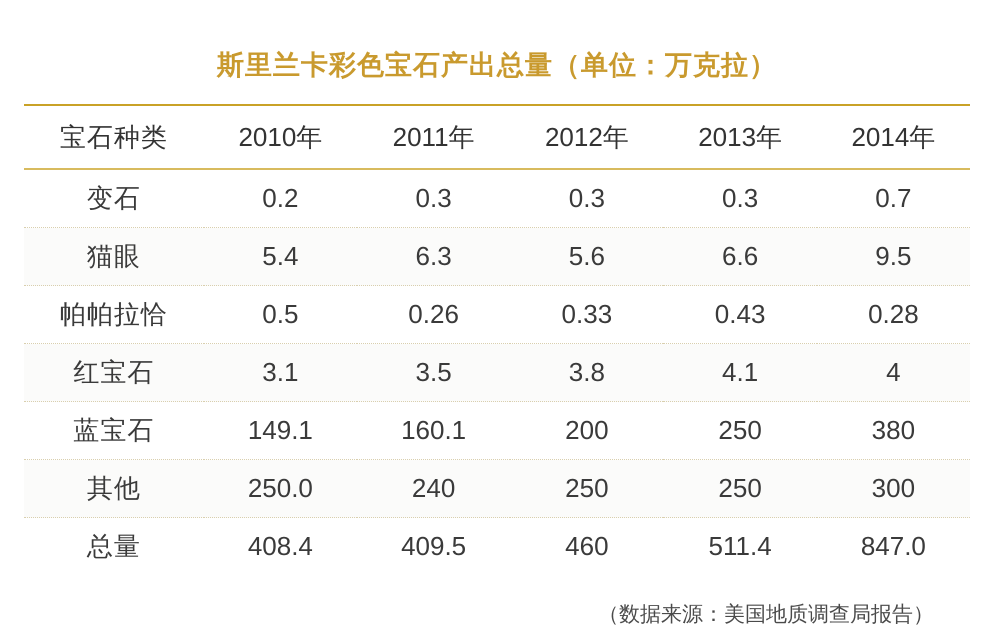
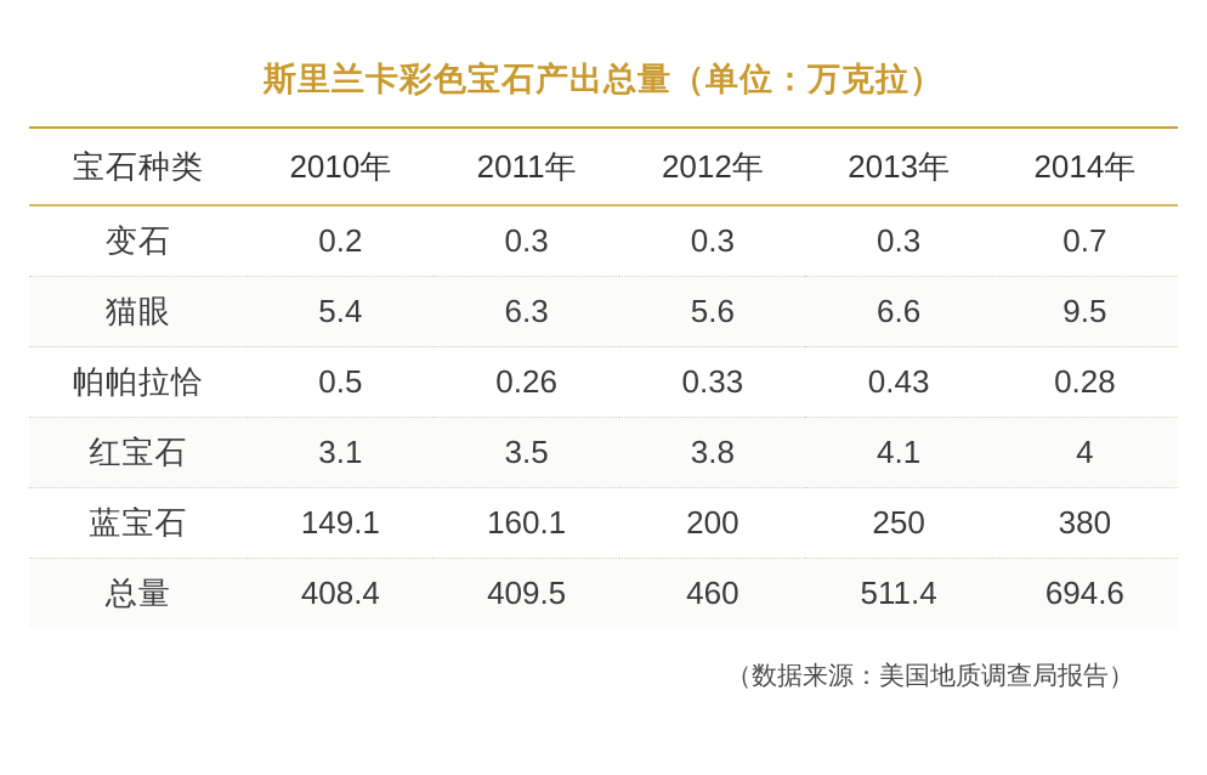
  斯里兰卡彩色宝石产出总量（单位：万克拉）
  宝石种类	2010年	2011年	2012年	2013年	2014年
  变石	0.2	0.3	0.3	0.3	0.7
  猫眼	5.4	6.3	5.6	6.6	9.5
  帕帕拉恰	0.5	0.26	0.33	0.43	0.28
  红宝石	3.1	3.5	3.8	4.1	4
  蓝宝石	149.1	160.1	200	250	380
- 其他	250.0	240	250	250	300
- 总量	408.4	409.5	460	511.4	847.0
+ 总量	408.4	409.5	460	511.4	694.6
  （数据来源：美国地质调查局报告）
